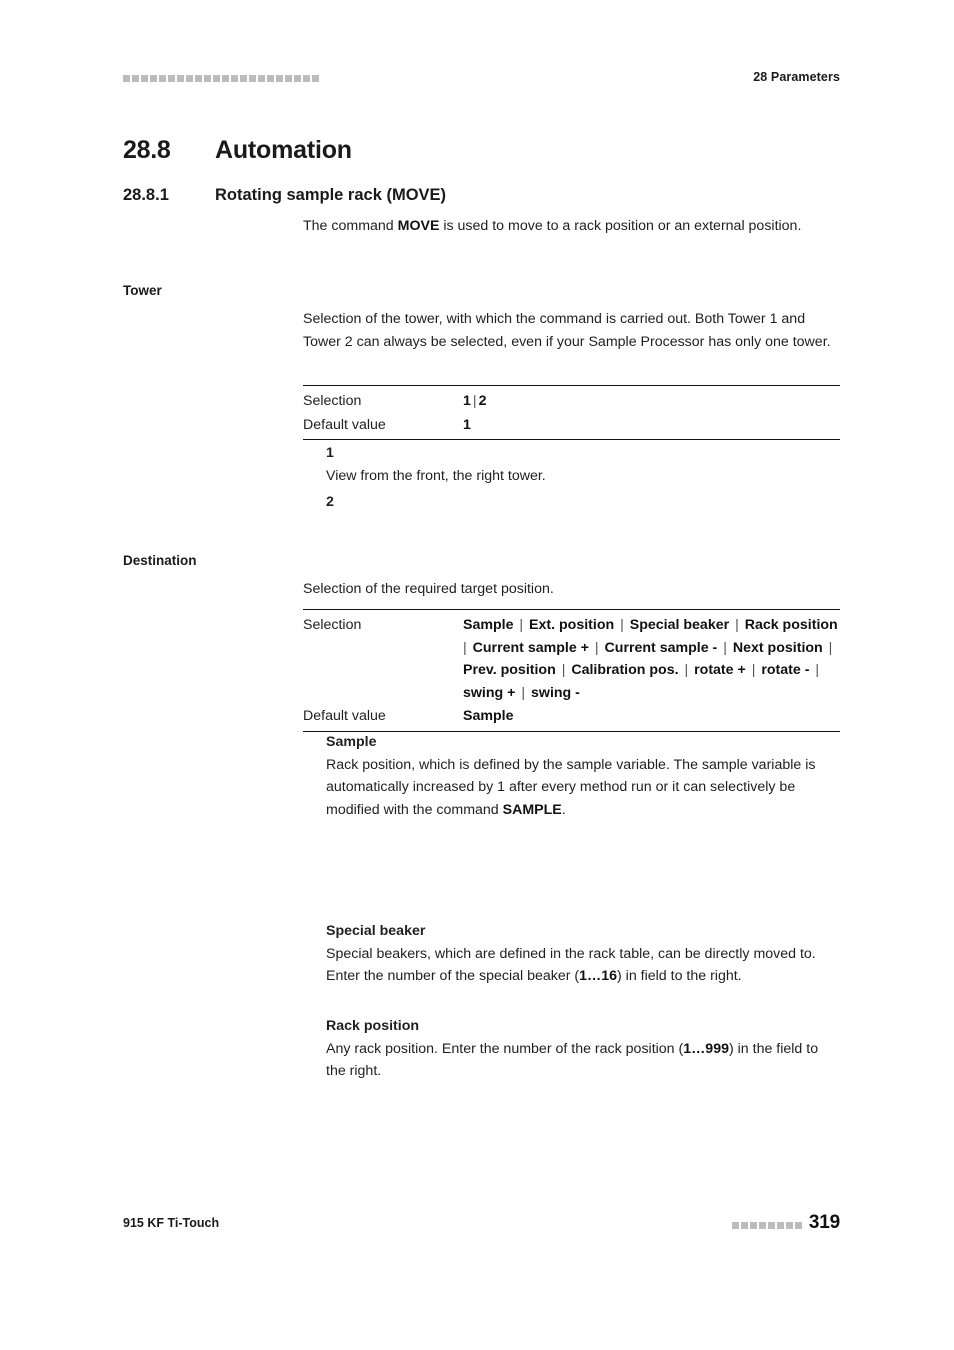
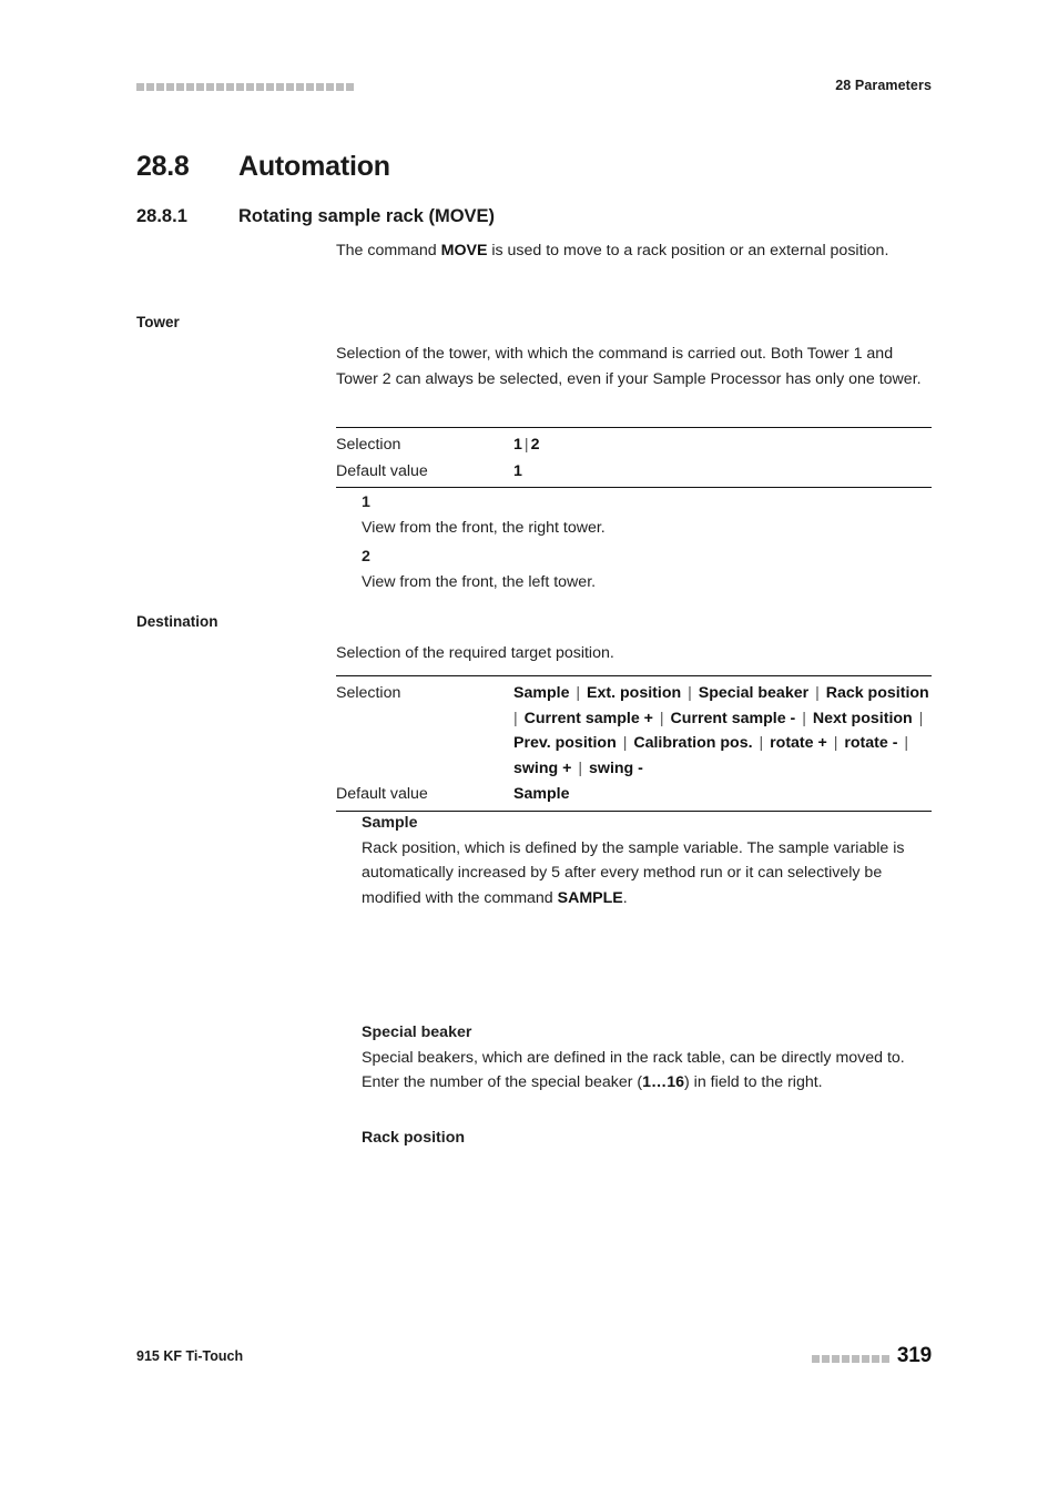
  28 Parameters
  28.8
  Automation
  28.8.1
  Rotating sample rack (MOVE)
  The command MOVE is used to move to a rack position or an external position.
  Tower
  Selection of the tower, with which the command is carried out. Both Tower 1 and Tower 2 can always be selected, even if your Sample Processor has only one tower.
  Selection
  1 | 2
  Default value
  1
  1
  View from the front, the right tower.
  2
+ View from the front, the left tower.
  Destination
  Selection of the required target position.
  Selection
  Sample | Ext. position | Special beaker | Rack position | Current sample + | Current sample - | Next position | Prev. position | Calibration pos. | rotate + | rotate - | swing + | swing -
  Default value
  Sample
  Sample
- Rack position, which is defined by the sample variable. The sample variable is automatically increased by 1 after every method run or it can selectively be modified with the command SAMPLE.
+ Rack position, which is defined by the sample variable. The sample variable is automatically increased by 5 after every method run or it can selectively be modified with the command SAMPLE.
  Special beaker
  Special beakers, which are defined in the rack table, can be directly moved to. Enter the number of the special beaker (1…16) in field to the right.
  Rack position
- Any rack position. Enter the number of the rack position (1…999) in the field to the right.
  915 KF Ti-Touch
  319
